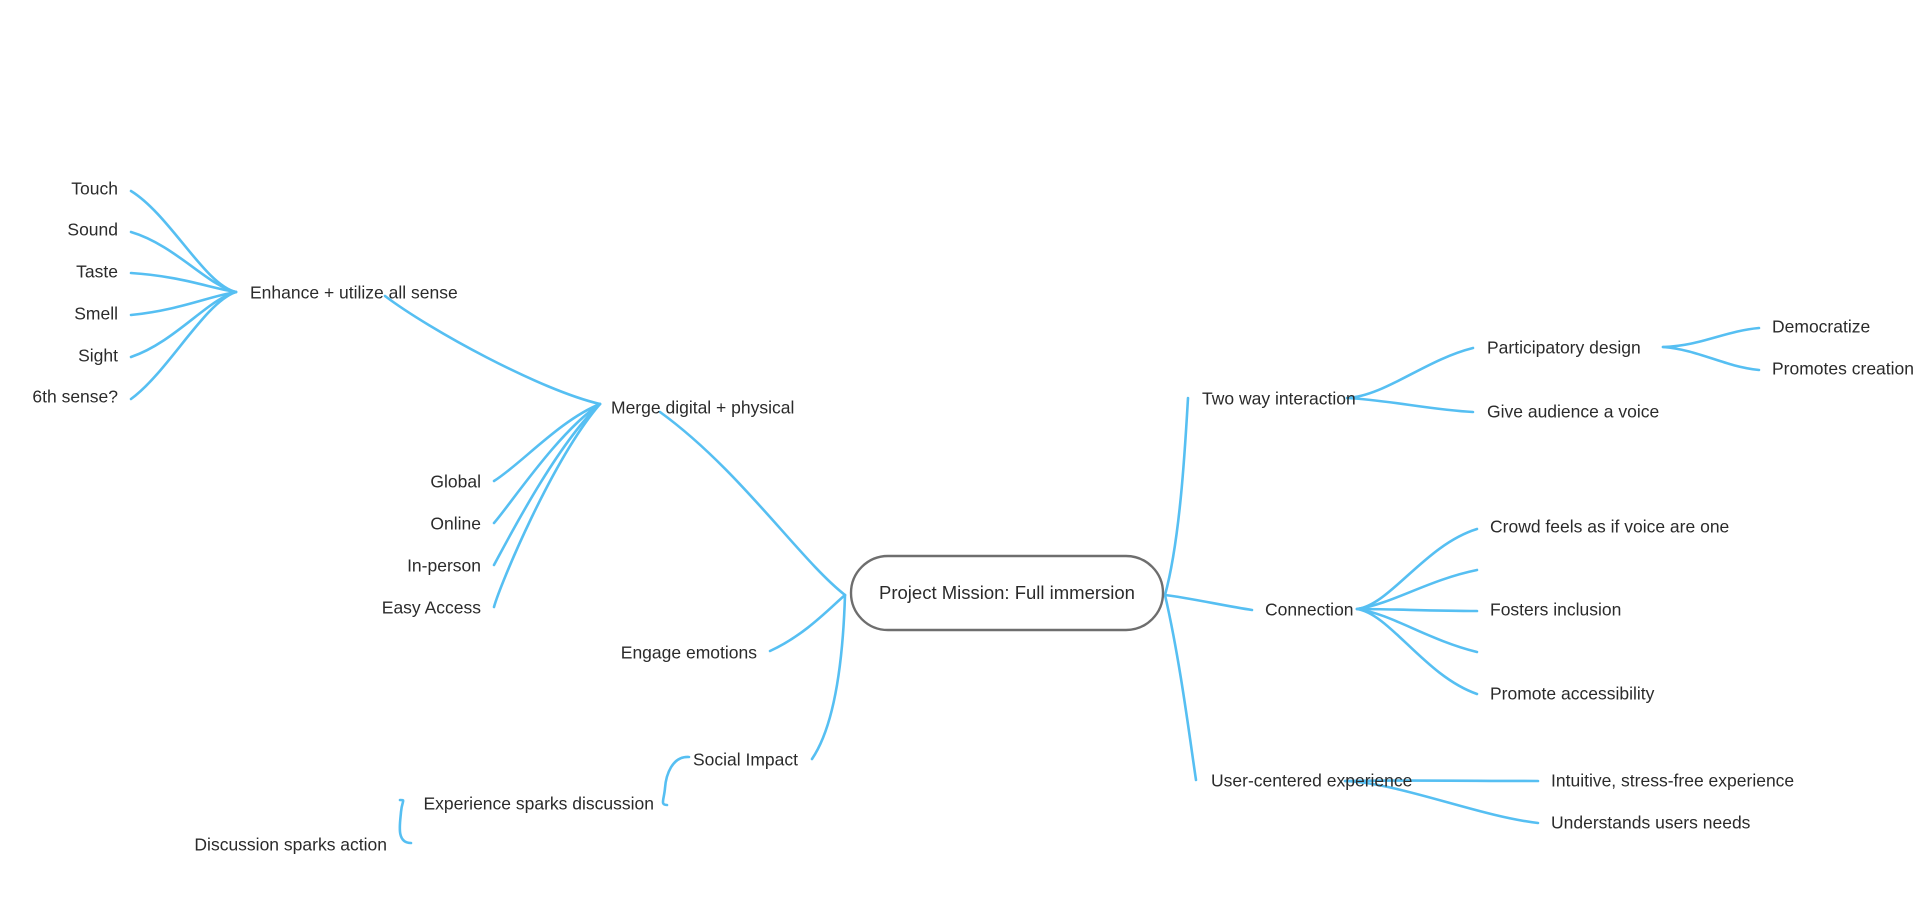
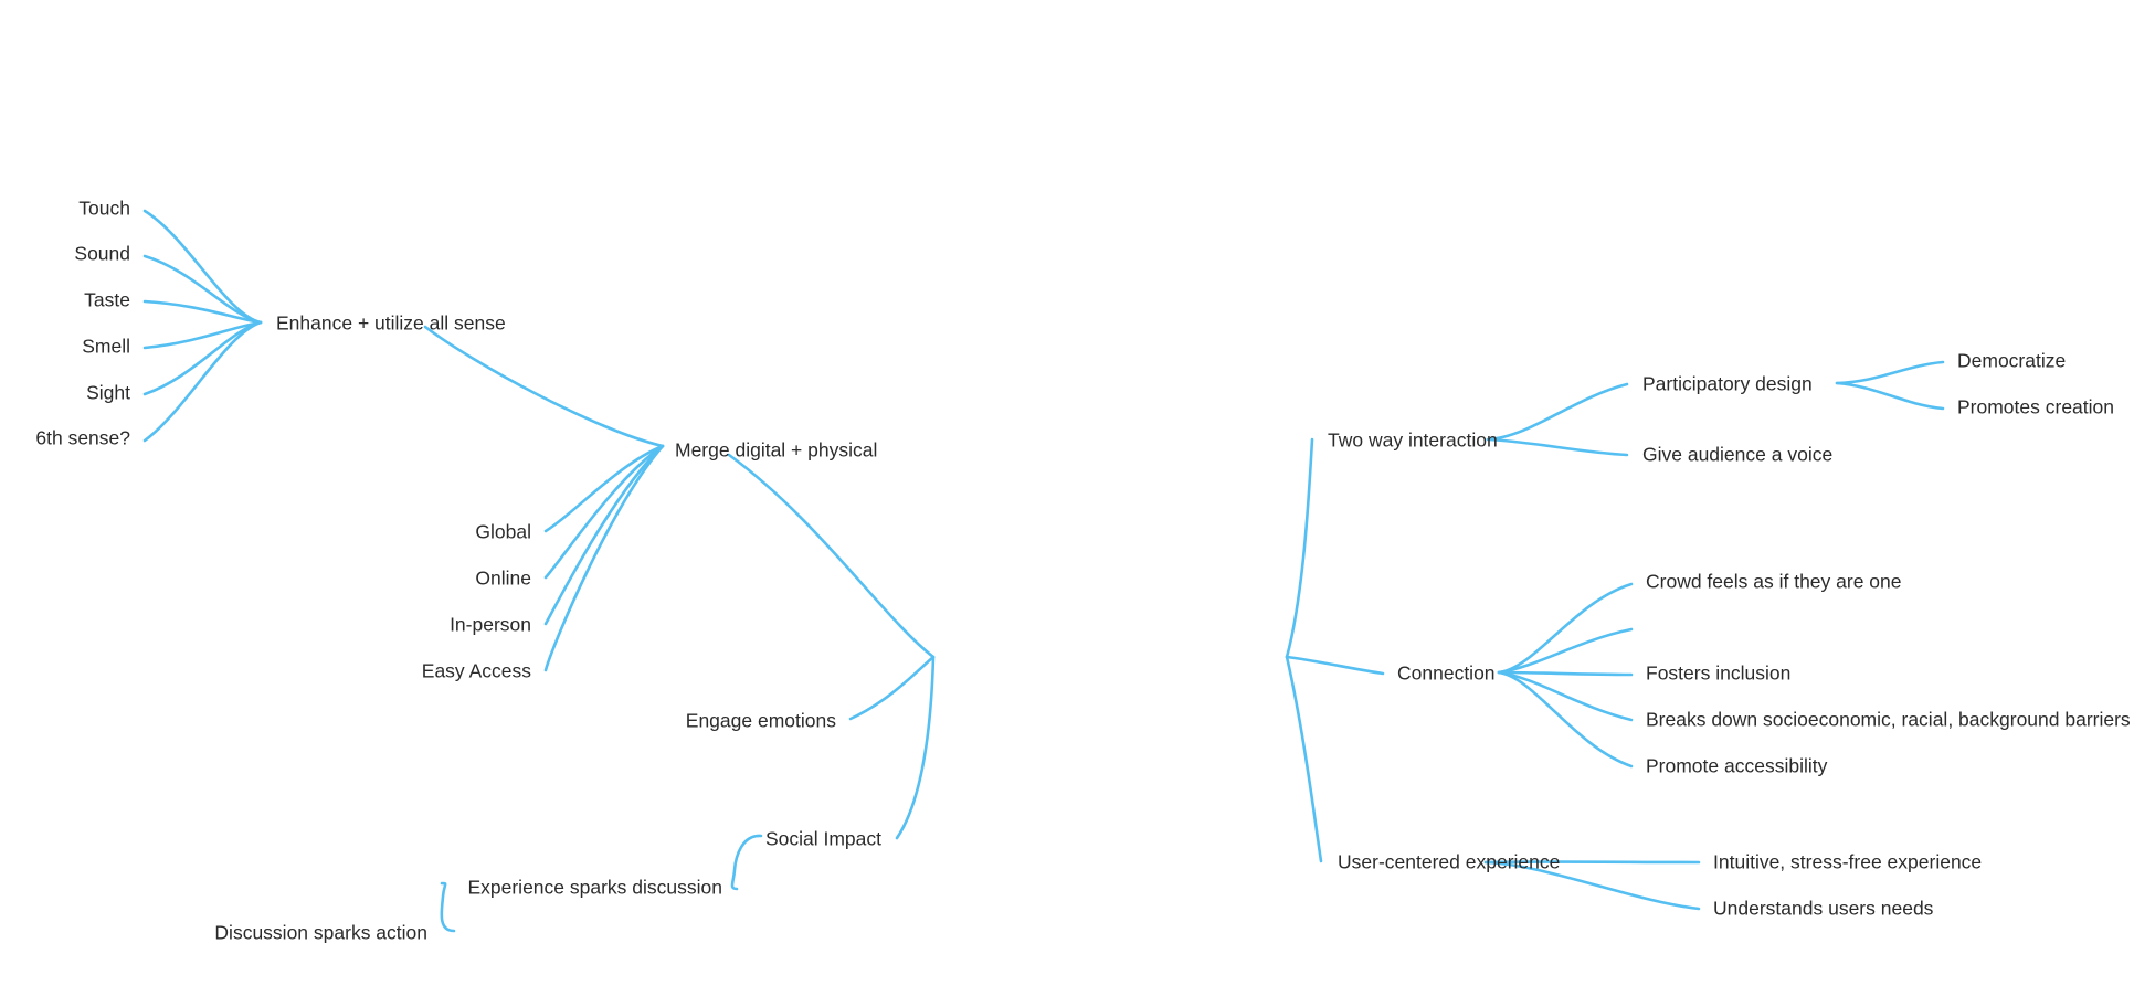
- Project Mission: Full immersion
  Enhance + utilize all sense
  Touch
  Sound
  Taste
  Smell
  Sight
  6th sense?
  Merge digital + physical
  Global
  Online
  In-person
  Easy Access
  Engage emotions
  Social Impact
  Experience sparks discussion
  Discussion sparks action
  Two way interaction
  Participatory design
  Give audience a voice
  Democratize
  Promotes creation
  Connection
- Crowd feels as if voice are one
+ Crowd feels as if they are one
  Fosters inclusion
+ Breaks down socioeconomic, racial, background barriers
  Promote accessibility
  User-centered experience
  Intuitive, stress-free experience
  Understands users needs
